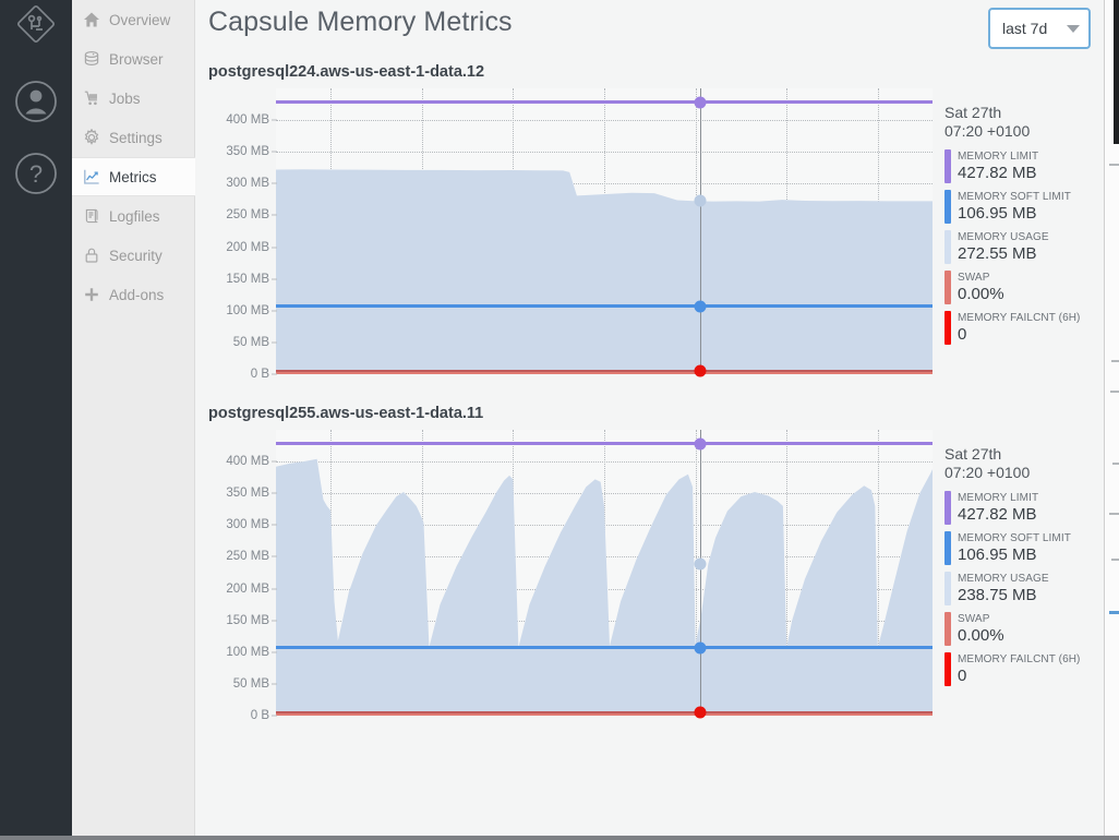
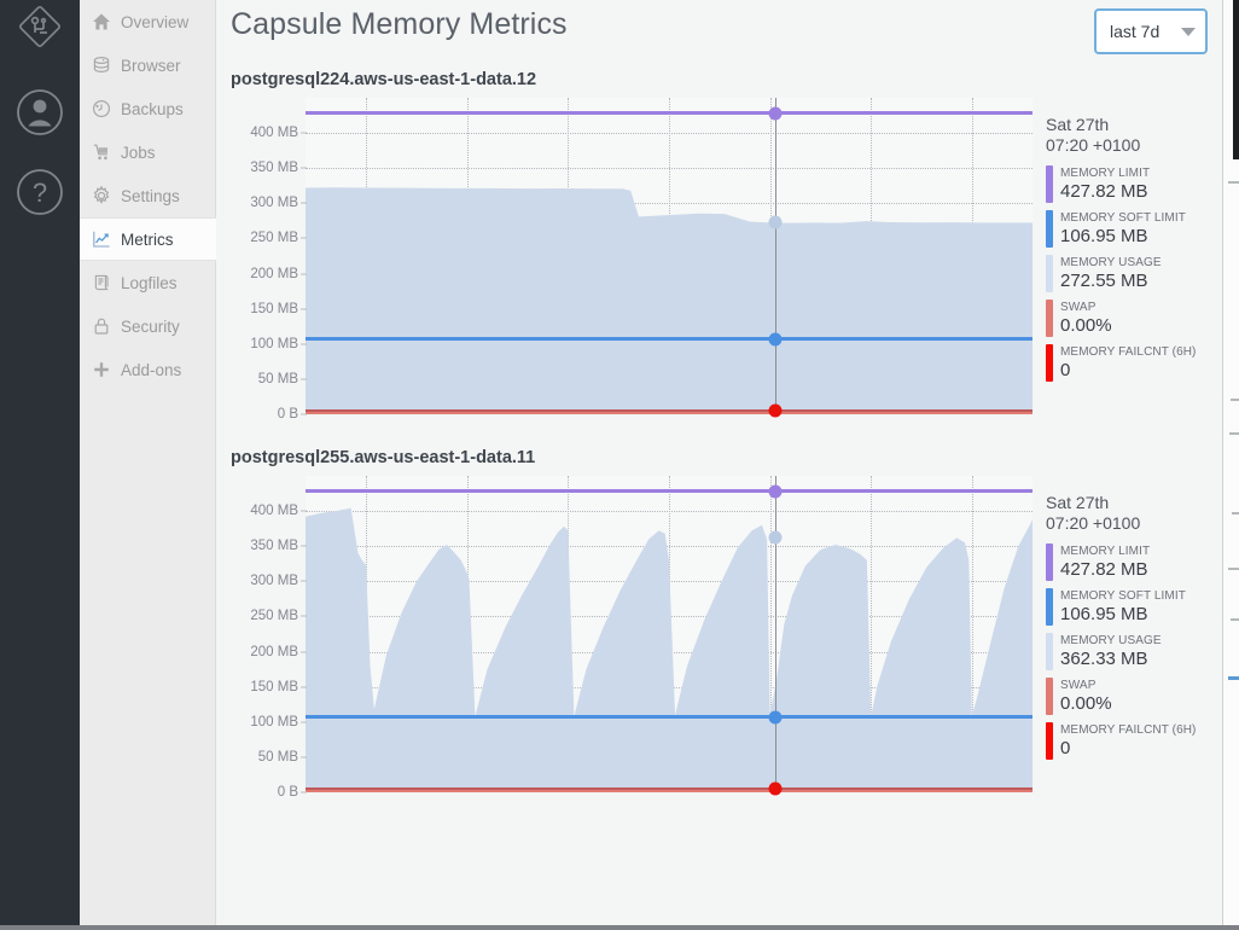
  ?
  Overview
  Browser
+ Backups
  Jobs
  Settings
  Metrics
  Logfiles
  Security
  Add-ons
  Capsule Memory Metrics
  last 7d
  postgresql224.aws-us-east-1-data.12
  0 B
  50 MB
  100 MB
  150 MB
  200 MB
  250 MB
  300 MB
  350 MB
  400 MB
  Sat 27th
  07:20 +0100
  MEMORY LIMIT
  427.82 MB
  MEMORY SOFT LIMIT
  106.95 MB
  MEMORY USAGE
  272.55 MB
  SWAP
  0.00%
  MEMORY FAILCNT (6H)
  0
  postgresql255.aws-us-east-1-data.11
  0 B
  50 MB
  100 MB
  150 MB
  200 MB
  250 MB
  300 MB
  350 MB
  400 MB
  Sat 27th
  07:20 +0100
  MEMORY LIMIT
  427.82 MB
  MEMORY SOFT LIMIT
  106.95 MB
  MEMORY USAGE
- 238.75 MB
+ 362.33 MB
  SWAP
  0.00%
  MEMORY FAILCNT (6H)
  0
